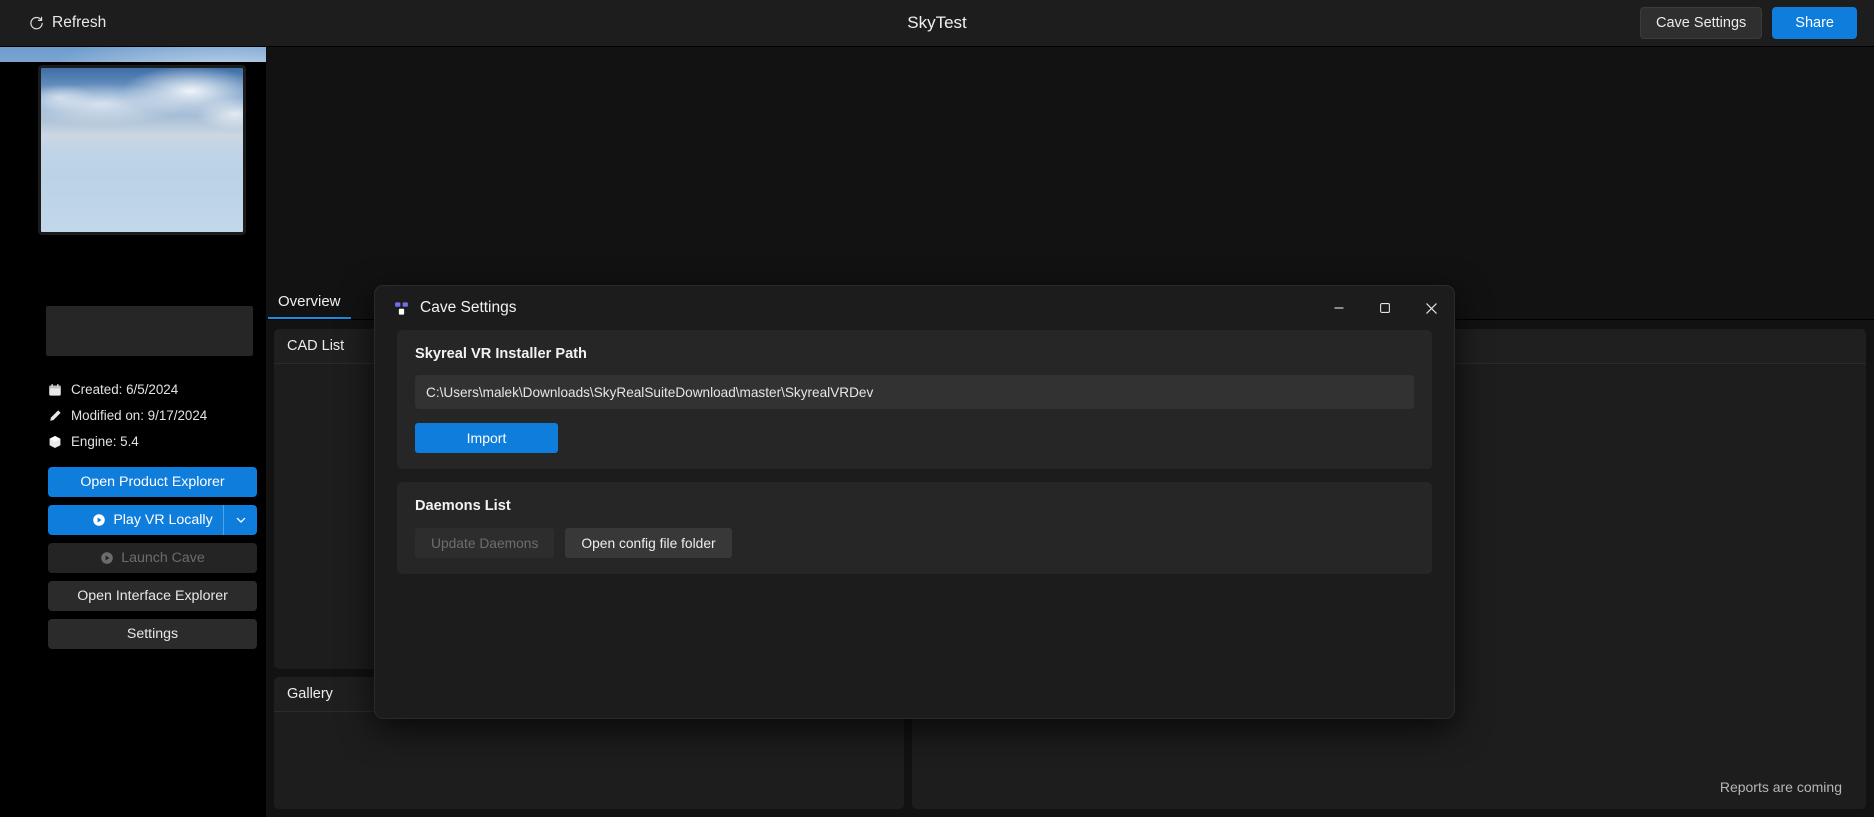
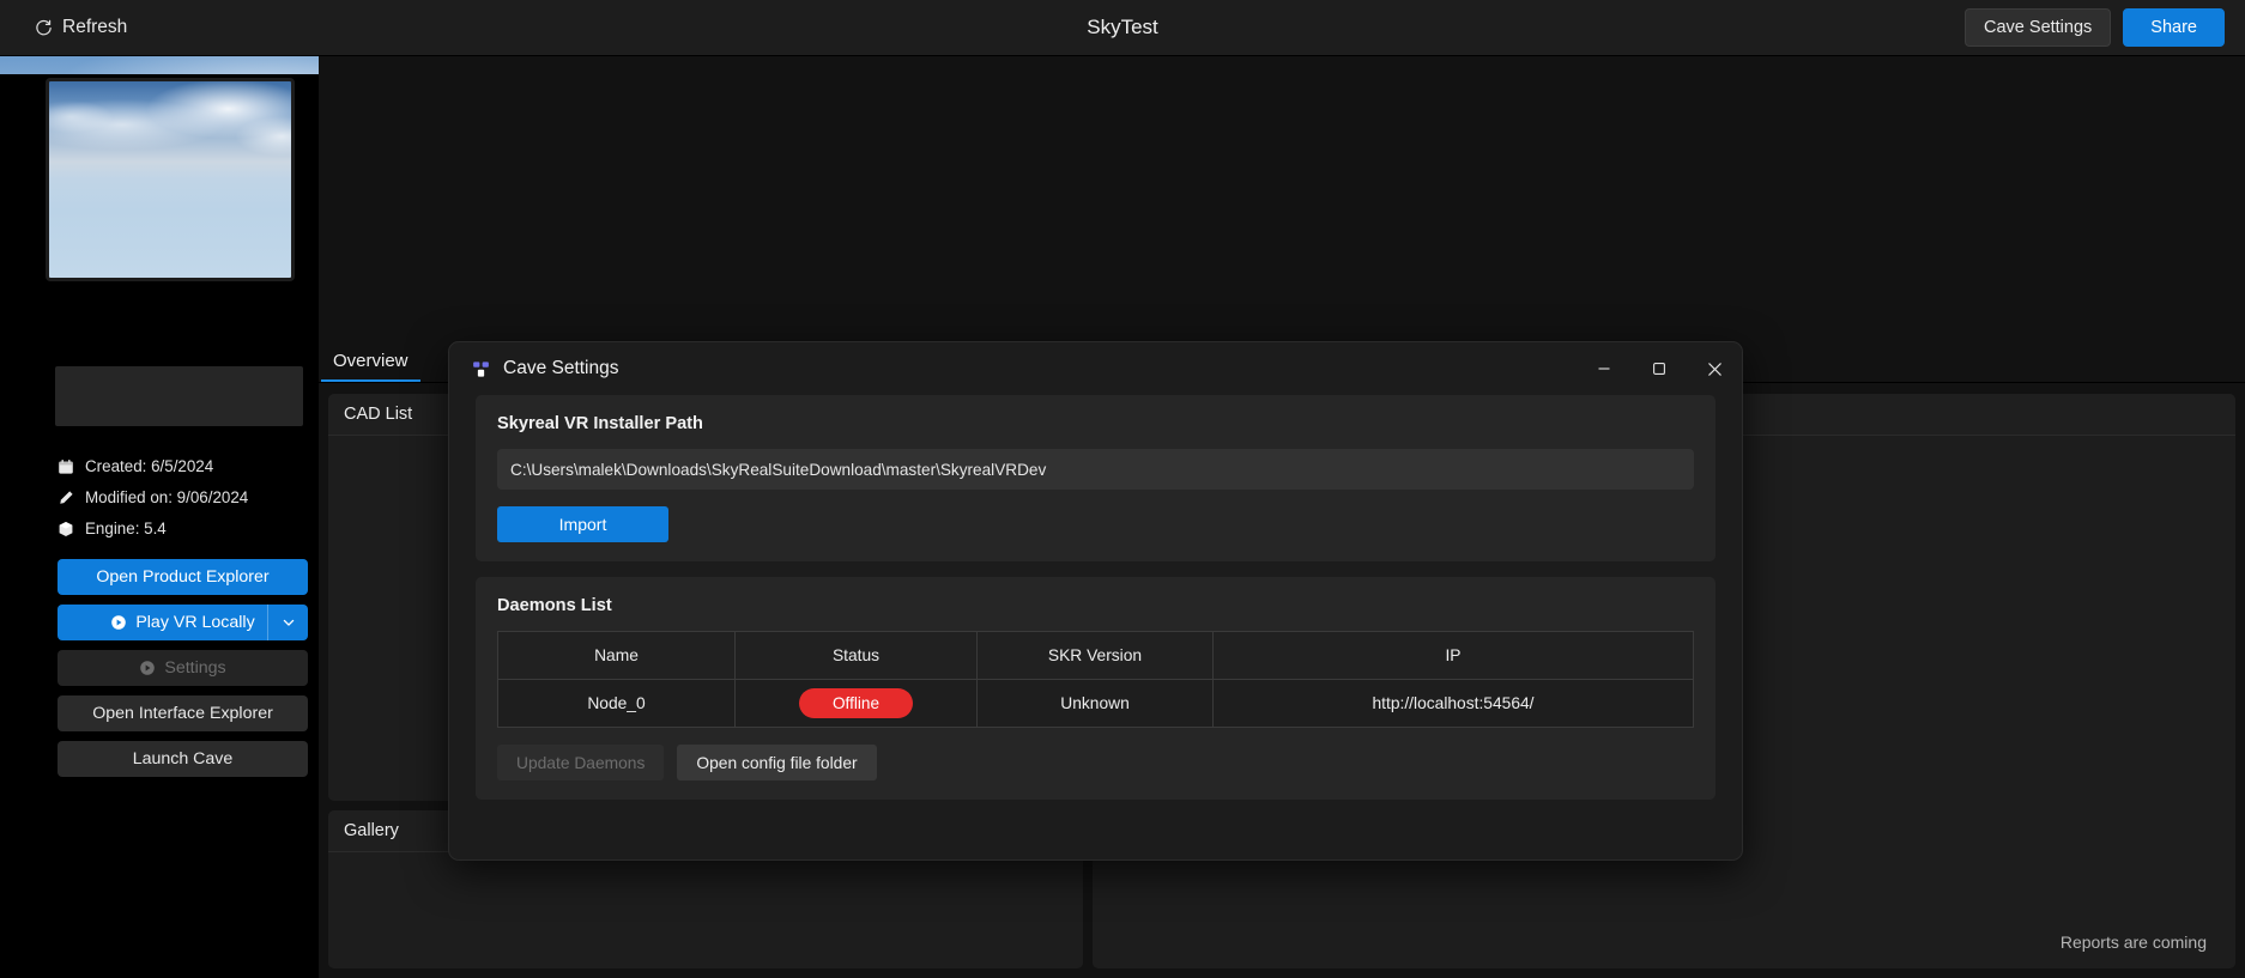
  Overview
  CAD List
  Gallery
  Reports are coming
  Refresh
  SkyTest
  Cave Settings
  Share
  Created: 6/5/2024
- Modified on: 9/17/2024
+ Modified on: 9/06/2024
  Engine: 5.4
  Open Product Explorer
  Play VR Locally
- Launch Cave
+ Settings
  Open Interface Explorer
- Settings
+ Launch Cave
  Cave Settings
  Skyreal VR Installer Path
  C:\Users\malek\Downloads\SkyRealSuiteDownload\master\SkyrealVRDev
  Import
  Daemons List
+ Name	Status	SKR Version	IP
+ Node_0	Offline	Unknown	http://localhost:54564/
  Update Daemons
  Open config file folder
